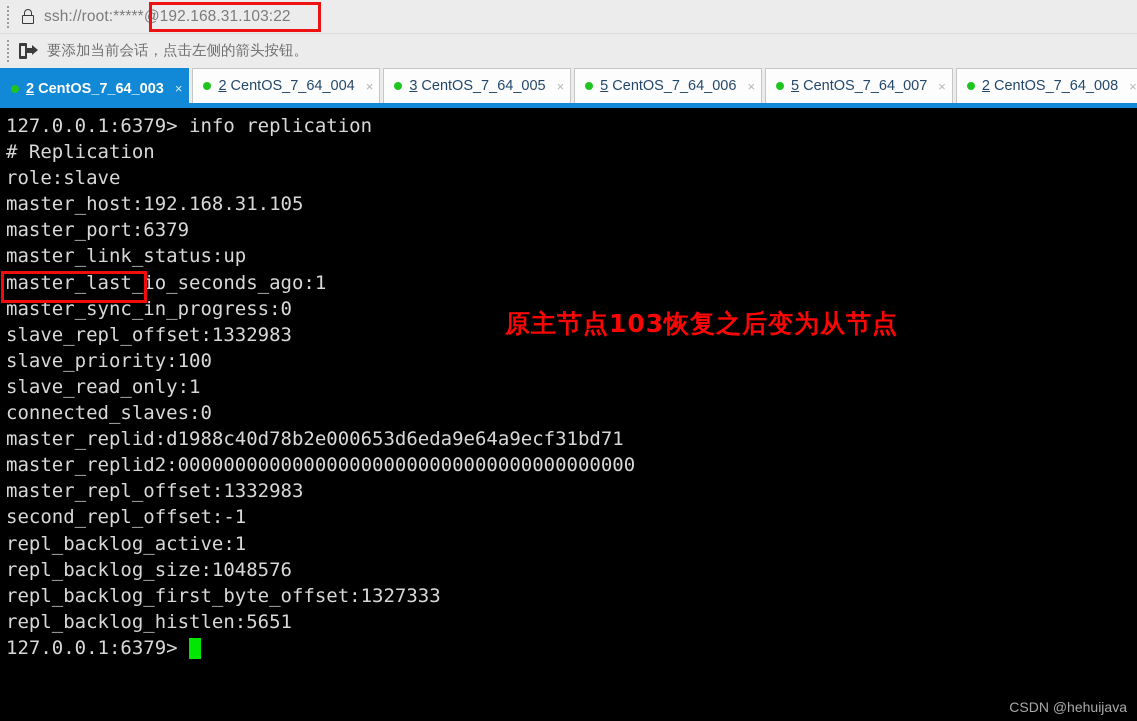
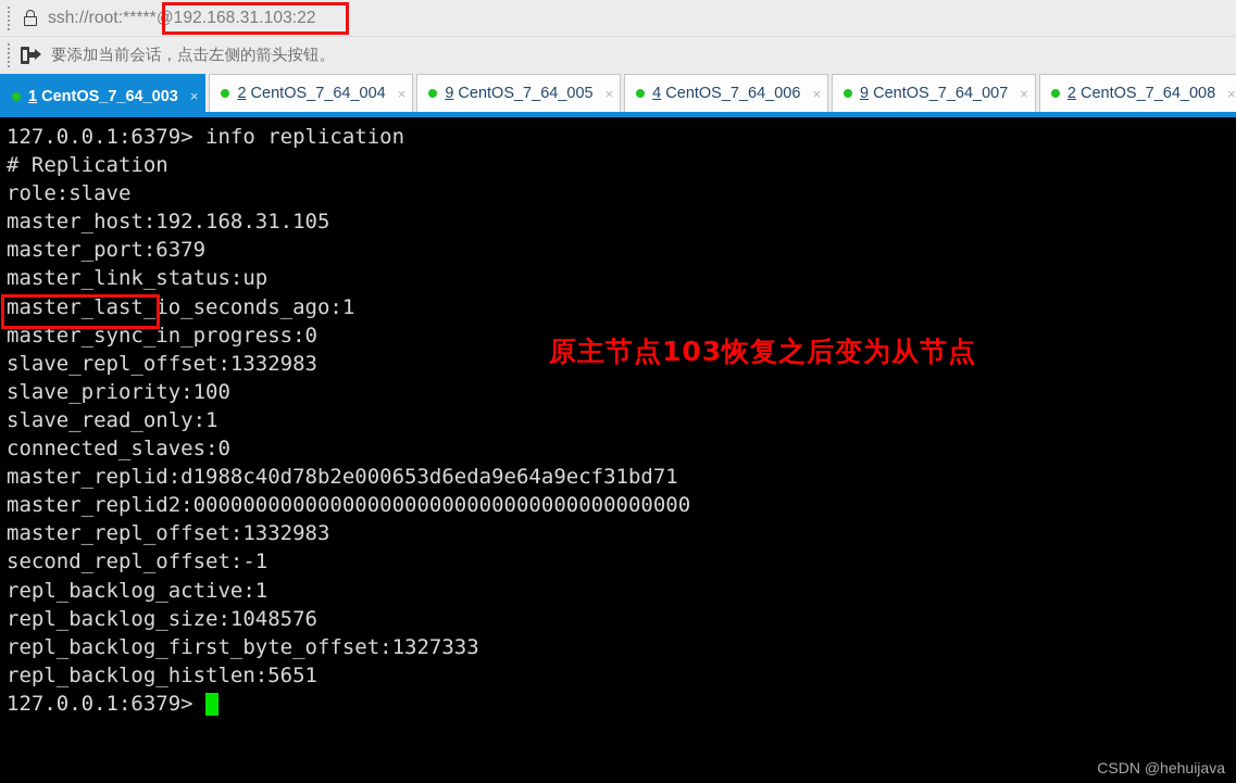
  ssh://root:*****@192.168.31.103:22
  要添加当前会话，点击左侧的箭头按钮。
- 2 CentOS_7_64_003
+ 1 CentOS_7_64_003
  ×
  2 CentOS_7_64_004
  ×
- 3 CentOS_7_64_005
+ 9 CentOS_7_64_005
  ×
- 5 CentOS_7_64_006
+ 4 CentOS_7_64_006
  ×
- 5 CentOS_7_64_007
+ 9 CentOS_7_64_007
  ×
  2 CentOS_7_64_008
  ×
  127.0.0.1:6379> info replication
  # Replication
  role:slave
  master_host:192.168.31.105
  master_port:6379
  master_link_status:up
  master_last_io_seconds_ago:1
  master_sync_in_progress:0
  slave_repl_offset:1332983
  slave_priority:100
  slave_read_only:1
  connected_slaves:0
  master_replid:d1988c40d78b2e000653d6eda9e64a9ecf31bd71
  master_replid2:0000000000000000000000000000000000000000
  master_repl_offset:1332983
  second_repl_offset:-1
  repl_backlog_active:1
  repl_backlog_size:1048576
  repl_backlog_first_byte_offset:1327333
  repl_backlog_histlen:5651
  127.0.0.1:6379>
  原主节点103恢复之后变为从节点
  CSDN @hehuijava
